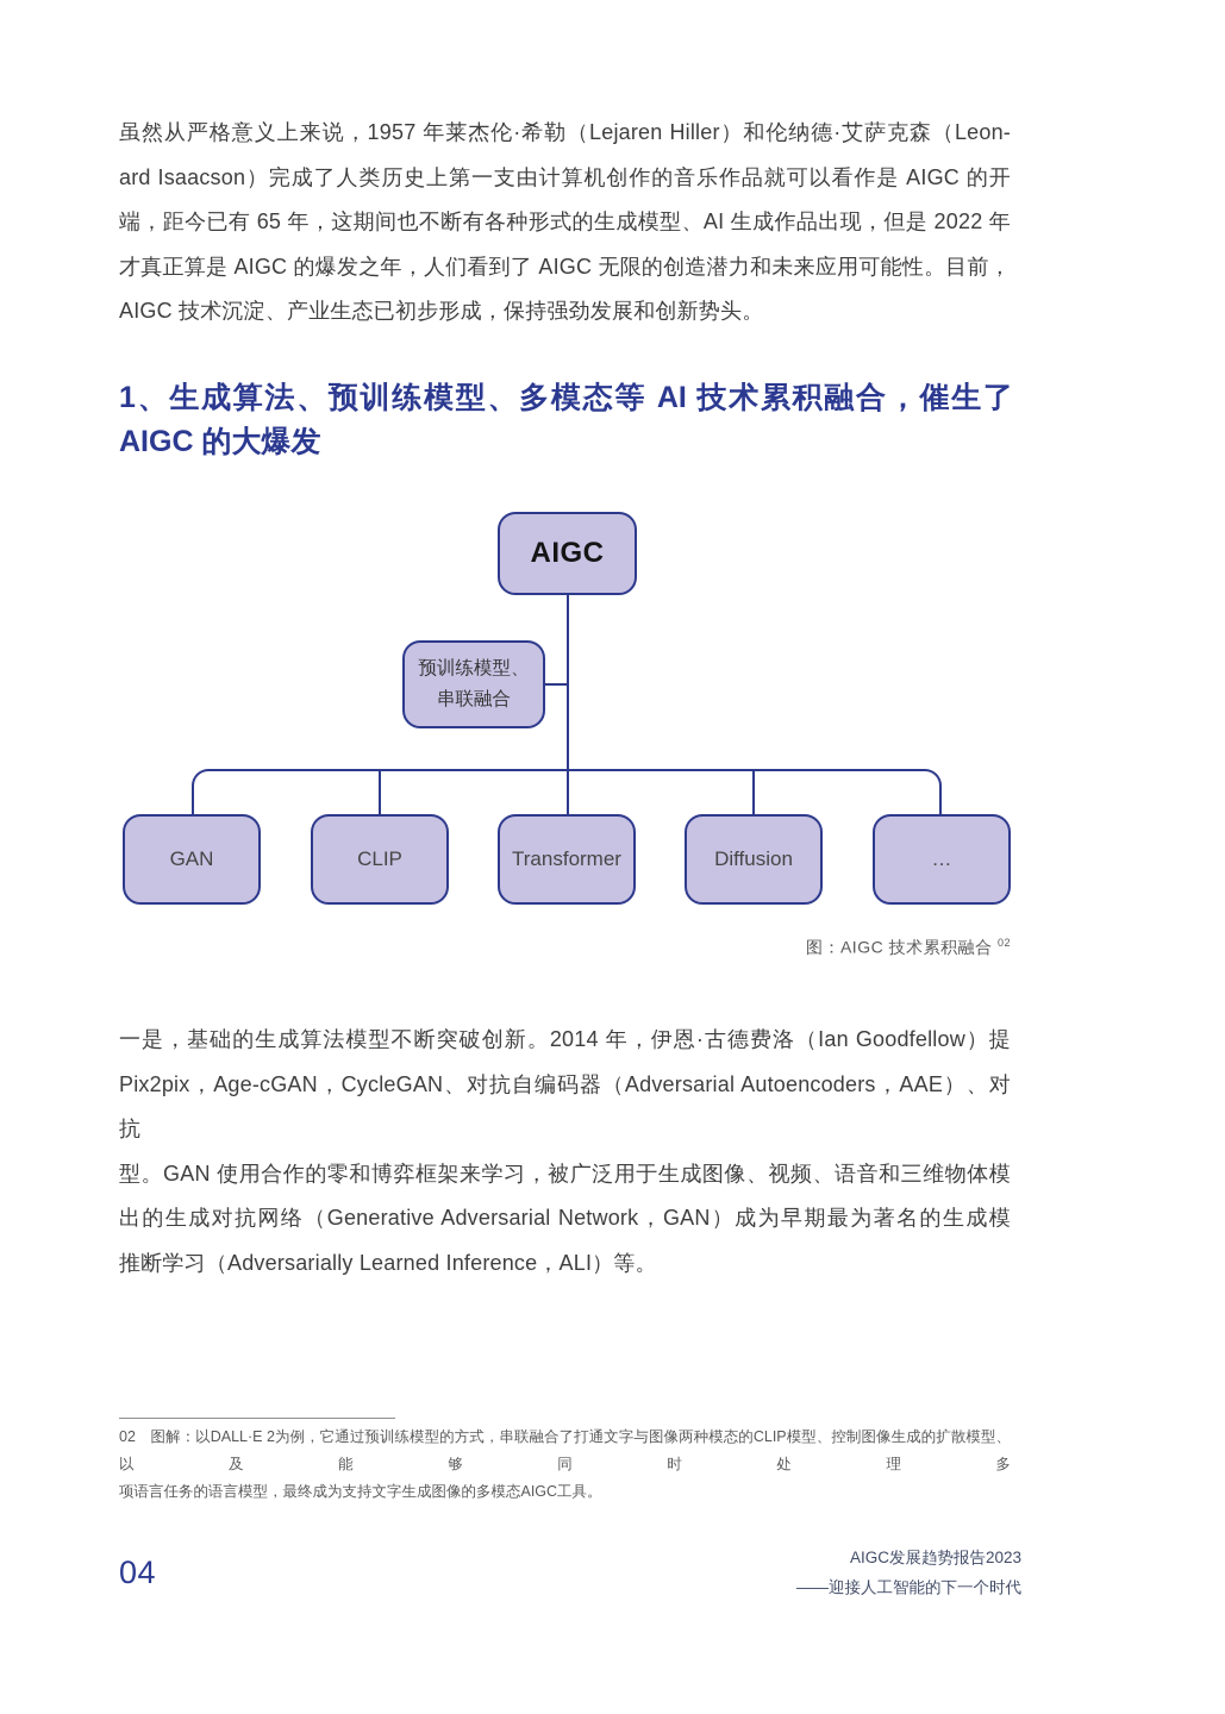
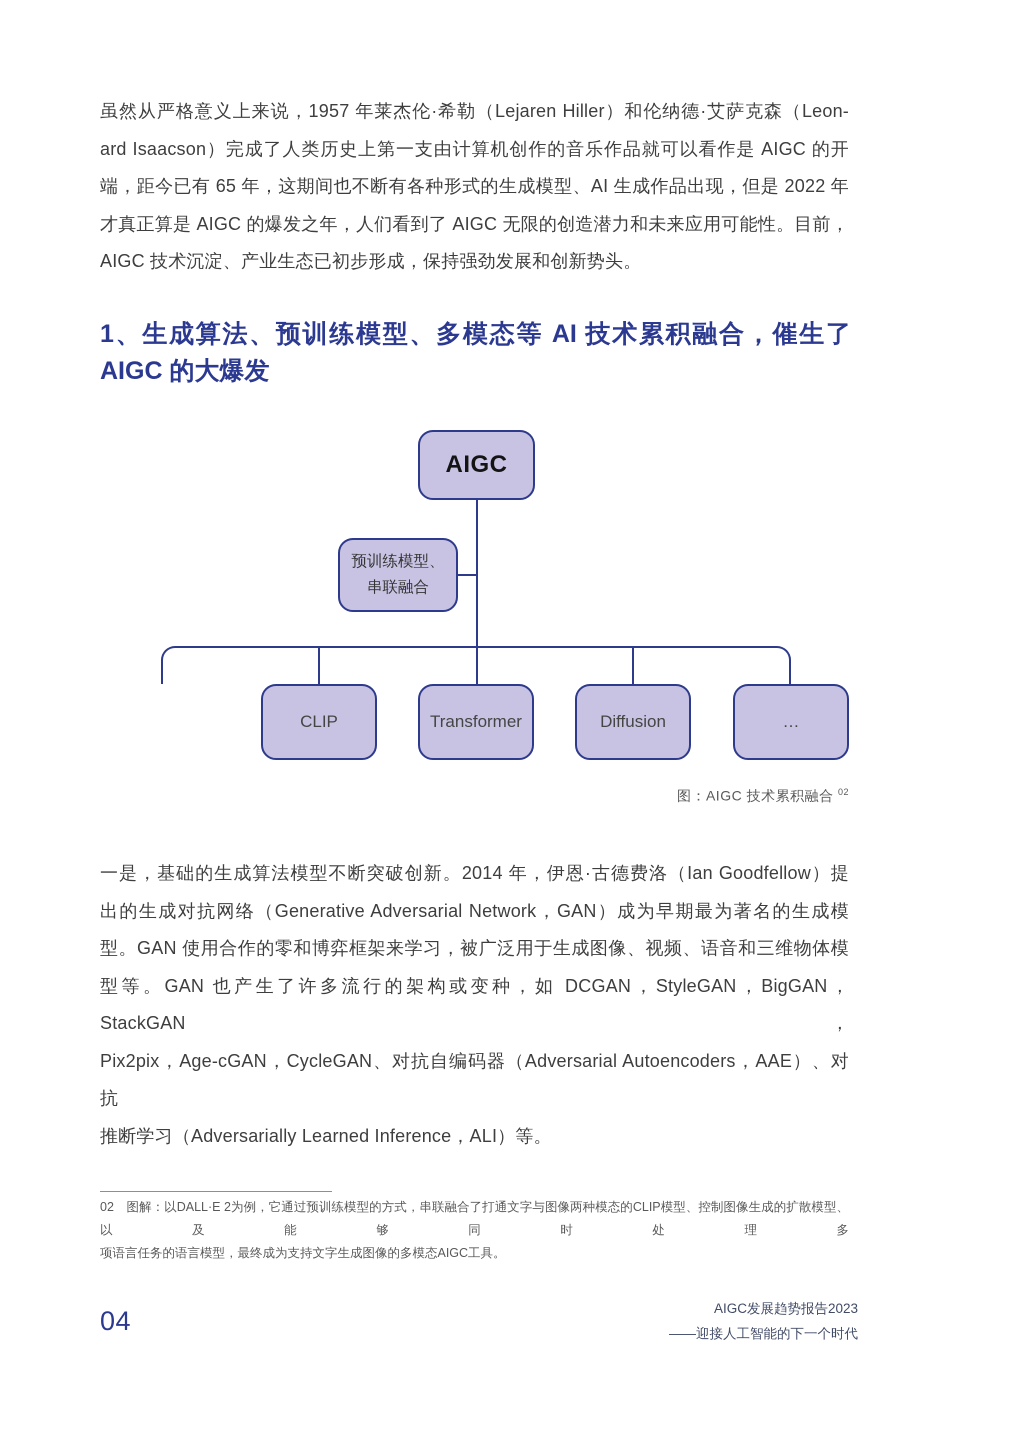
  虽然从严格意义上来说，1957 年莱杰伦·希勒（Lejaren Hiller）和伦纳德·艾萨克森（Leon-
  ard Isaacson）完成了人类历史上第一支由计算机创作的音乐作品就可以看作是 AIGC 的开
  端，距今已有 65 年，这期间也不断有各种形式的生成模型、AI 生成作品出现，但是 2022 年
  才真正算是 AIGC 的爆发之年，人们看到了 AIGC 无限的创造潜力和未来应用可能性。目前，
  AIGC 技术沉淀、产业生态已初步形成，保持强劲发展和创新势头。
  1、生成算法、预训练模型、多模态等 AI 技术累积融合，催生了
  AIGC 的大爆发
  AIGC
  预训练模型、
  串联融合
- GAN
  CLIP
  Transformer
  Diffusion
  …
  图：AIGC 技术累积融合 02
  一是，基础的生成算法模型不断突破创新。2014 年，伊恩·古德费洛（Ian Goodfellow）提
- Pix2pix，Age-cGAN，CycleGAN、对抗自编码器（Adversarial Autoencoders，AAE）、对抗
+ 出的生成对抗网络（Generative Adversarial Network，GAN）成为早期最为著名的生成模
  型。GAN 使用合作的零和博弈框架来学习，被广泛用于生成图像、视频、语音和三维物体模
+ 型等。GAN 也产生了许多流行的架构或变种，如 DCGAN，StyleGAN，BigGAN，StackGAN，
- 出的生成对抗网络（Generative Adversarial Network，GAN）成为早期最为著名的生成模
+ Pix2pix，Age-cGAN，CycleGAN、对抗自编码器（Adversarial Autoencoders，AAE）、对抗
  推断学习（Adversarially Learned Inference，ALI）等。
  02 图解：以DALL·E 2为例，它通过预训练模型的方式，串联融合了打通文字与图像两种模态的CLIP模型、控制图像生成的扩散模型、以及能够同时处理多
  项语言任务的语言模型，最终成为支持文字生成图像的多模态AIGC工具。
  04
  AIGC发展趋势报告2023
  ——迎接人工智能的下一个时代
